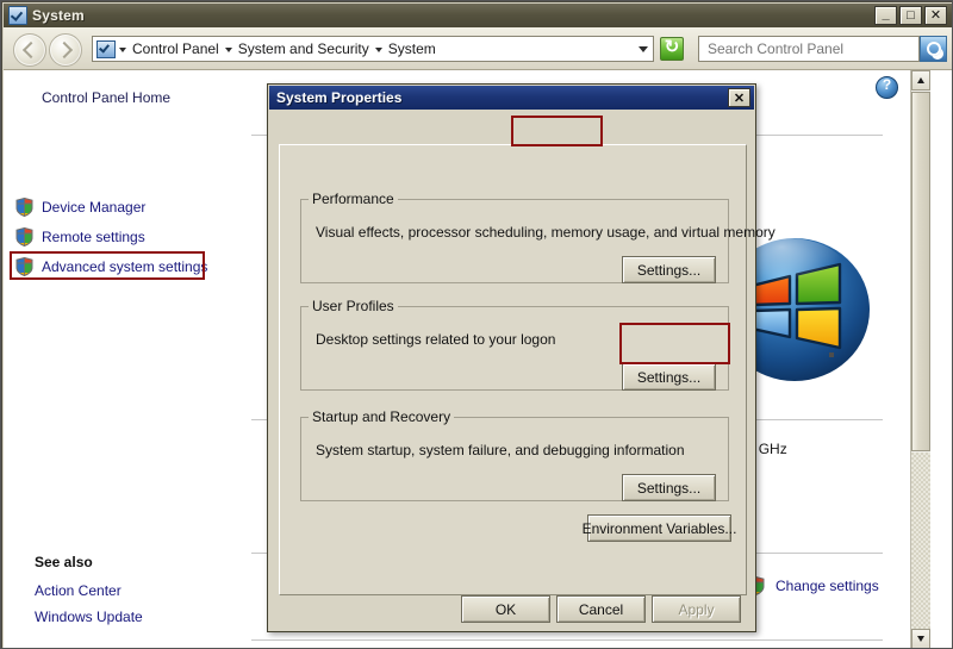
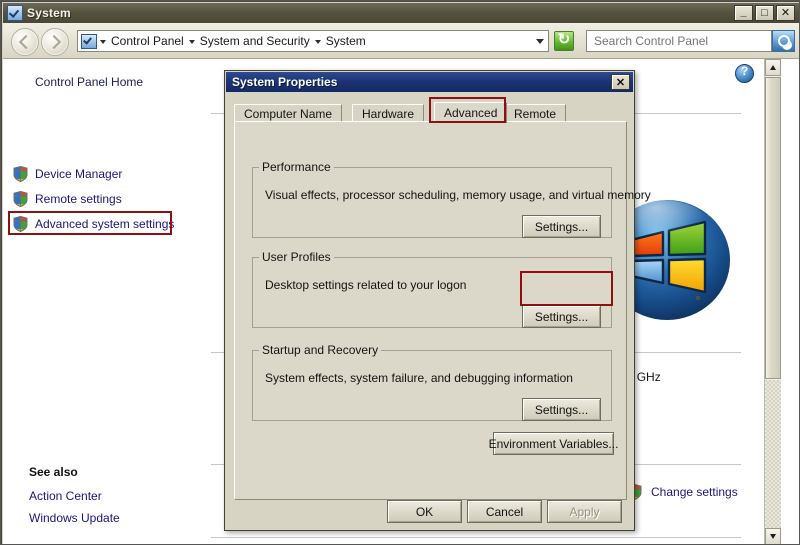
  System
  _
  □
  ✕
  Control Panel
  System and Security
  System
  Search Control Panel
  Control Panel Home
  Device Manager
  Remote settings
  Advanced system settings
  See also
  Action Center
  Windows Update
  Change settings
  System Properties
  ✕
+ Computer Name
+ Hardware
+ Advanced
+ Remote
  Performance
  Visual effects, processor scheduling, memory usage, and virtual memory
  Settings...
  User Profiles
  Desktop settings related to your logon
  Settings...
  Startup and Recovery
- System startup, system failure, and debugging information
+ System effects, system failure, and debugging information
  Settings...
  Environment Variables...
  OK
  Cancel
  Apply
